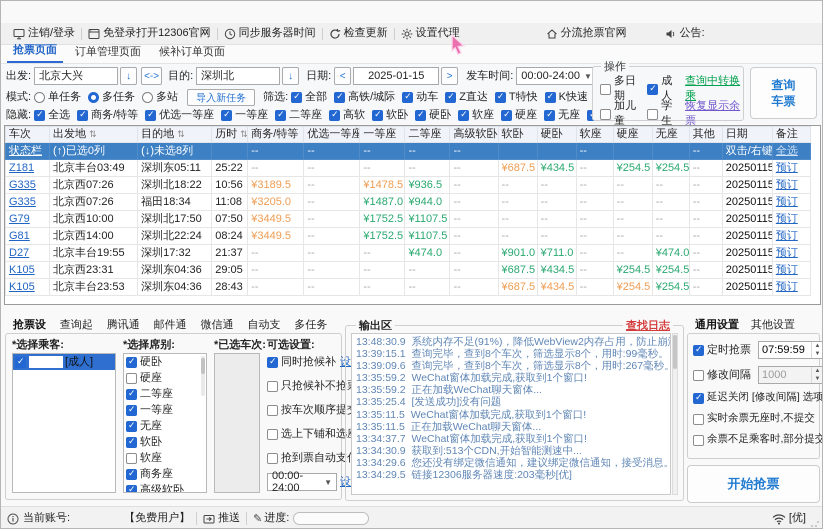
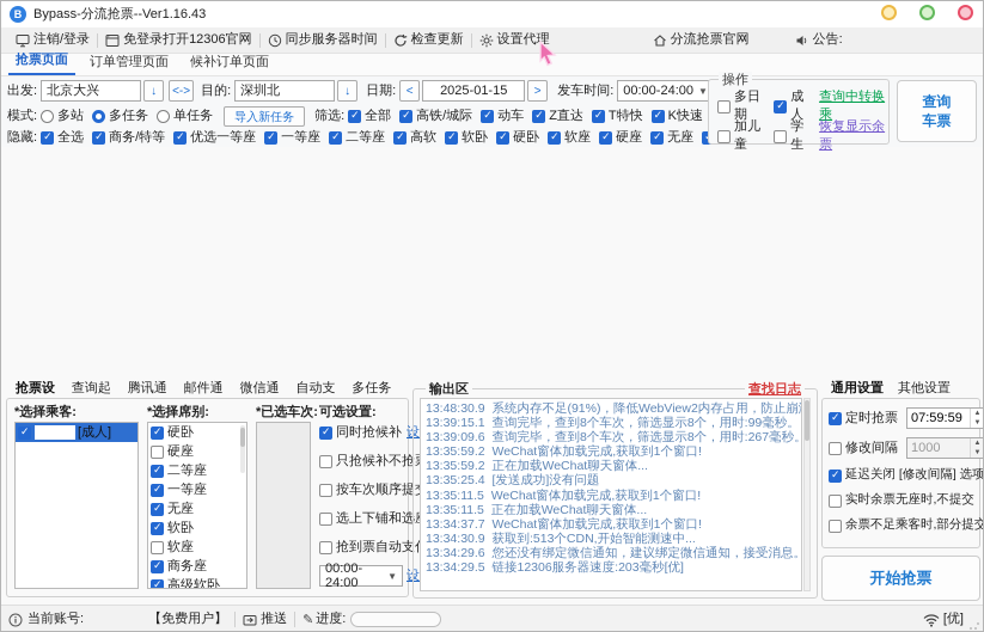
+ B
+ Bypass-分流抢票--Ver1.16.43
  注销/登录
  免登录打开12306官网
  同步服务器时间
  检查更新
  设置代理
  分流抢票官网
  公告:
  抢票页面
  订单管理页面
  候补订单页面
  出发:
  北京大兴
  ↓
  <->
  目的:
  深圳北
  ↓
  日期:
  <
  2025-01-15
  >
  发车时间:
  00:00-24:00
  ▼
  模式:
- 单任务
+ 多站
  多任务
- 多站
+ 单任务
  导入新任务
  筛选:
  全部
  高铁/城际
  动车
  Z直达
  T特快
  K快速
  隐藏:
  全选
  商务/特等
  优选一等座
  一等座
  二等座
  高软
  软卧
  硬卧
  软座
  硬座
  无座
  操作
  多日期
  成人
  查询中转换乘
  加儿童
  学生
  恢复显示余票
  查询
  车票
- 车次	出发地 ⇅	目的地 ⇅	历时 ⇅	商务/特等	优选一等座	一等座	二等座	高级软卧	软卧	硬卧	软座	硬座	无座	其他	日期	备注
- 状态栏	(↑)已选0列	(↓)未选8列		--	--	--	--	--			--			--	双击/右键	全选
- Z181	北京丰台03:49	深圳东05:11	25:22	--	--	--	--	--	¥687.5	¥434.5	--	¥254.5	¥254.5	--	20250115	预订
- G335	北京西07:26	深圳北18:22	10:56	¥3189.5	--	¥1478.5	¥936.5	--	--	--	--	--	--	--	20250115	预订
- G335	北京西07:26	福田18:34	11:08	¥3205.0	--	¥1487.0	¥944.0	--	--	--	--	--	--	--	20250115	预订
- G79	北京西10:00	深圳北17:50	07:50	¥3449.5	--	¥1752.5	¥1107.5	--	--	--	--	--	--	--	20250115	预订
- G81	北京西14:00	深圳北22:24	08:24	¥3449.5	--	¥1752.5	¥1107.5	--	--	--	--	--	--	--	20250115	预订
- D27	北京丰台19:55	深圳17:32	21:37	--	--	--	¥474.0	--	¥901.0	¥711.0	--	--	¥474.0	--	20250115	预订
- K105	北京西23:31	深圳东04:36	29:05	--	--	--	--	--	¥687.5	¥434.5	--	¥254.5	¥254.5	--	20250115	预订
- K105	北京丰台23:53	深圳东04:36	28:43	--	--	--	--	--	¥687.5	¥434.5	--	¥254.5	¥254.5	--	20250115	预订
  抢票设
  查询起
  腾讯通
  邮件通
  微信通
  自动支
  *选择乘客:
  [成人]
  *选择席别:
  硬卧
  硬座
  二等座
  一等座
  无座
  软卧
  软座
  商务座
  高级软卧
  *已选车次:
  可选设置:
  同时抢候补
  只抢候补不抢
  按车次顺序提
  选上下铺和选
  抢到票自动支
  00:00-24:00
  ▼
  输出区
  查找日志
  13:48:30.9 系统内存不足(91%)，降低WebView2内存占用，防止崩
  13:39:15.1 查询完毕，查到8个车次，筛选显示8个，用时:99毫秒。
  13:39:09.6 查询完毕，查到8个车次，筛选显示8个，用时:267毫秒。
  13:35:59.2 WeChat窗体加载完成,获取到1个窗口!
  13:35:59.2 正在加载WeChat聊天窗体...
  13:35:25.4 [发送成功]没有问题
  13:35:11.5 WeChat窗体加载完成,获取到1个窗口!
  13:35:11.5 正在加载WeChat聊天窗体...
  13:34:37.7 WeChat窗体加载完成,获取到1个窗口!
  13:34:30.9 获取到:513个CDN,开始智能测速中...
  13:34:29.6 您还没有绑定微信通知，建议绑定微信通知，接受消息。
  13:34:29.5 链接12306服务器速度:203毫秒[优]
  通用设置
  其他设置
  定时抢票
  07:59:59
  修改间隔
  1000
  延迟关闭 [修改间隔] 选项
  实时余票无座时,不提交
  余票不足乘客时,部分提交
  开始抢票
  当前账号:
  【免费用户】
  推送
  ✎
  进度:
  [优]
